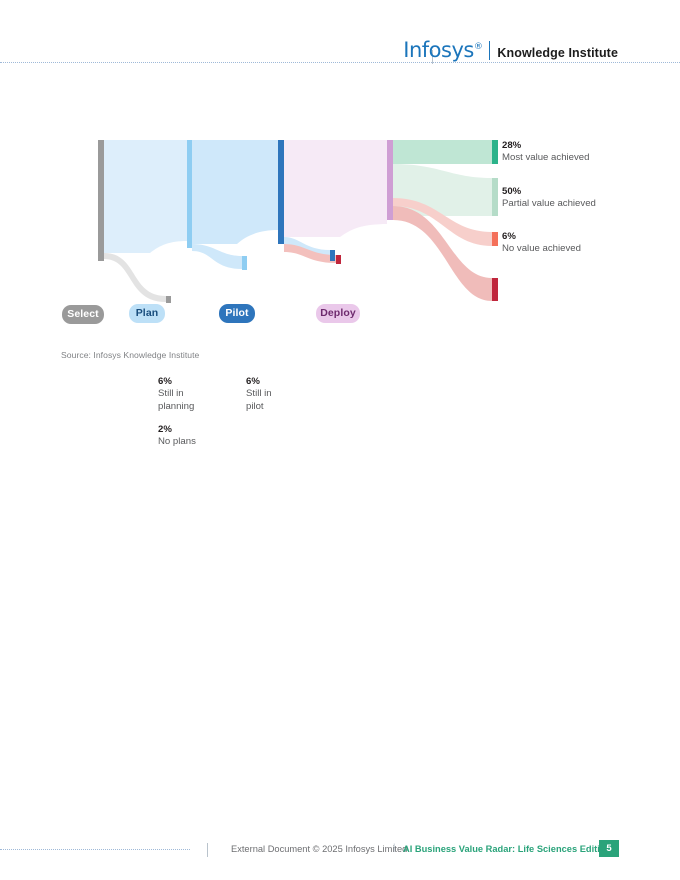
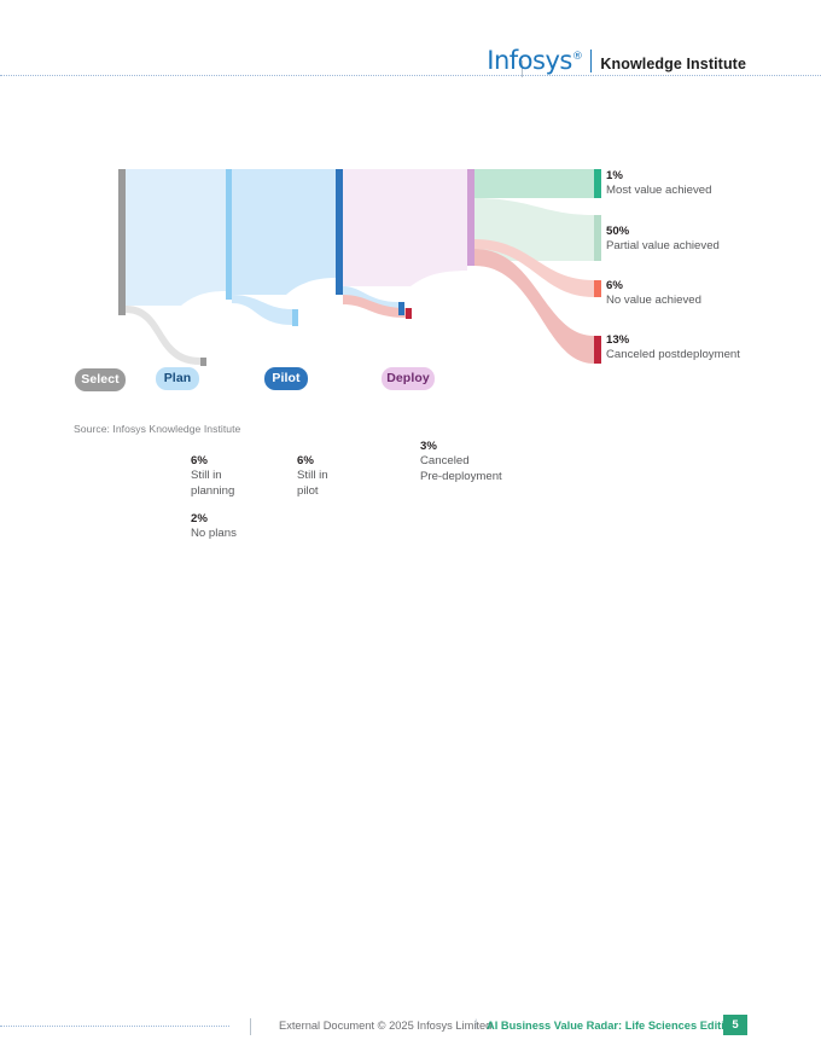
  Infosys®
  Knowledge Institute
  Select
  Plan
  Pilot
  Deploy
  6%
  Still in
  planning
  2%
  No plans
  6%
  Still in
  pilot
+ 3%
+ Canceled
+ Pre-deployment
- 28%
+ 1%
  Most value achieved
  50%
  Partial value achieved
  6%
  No value achieved
+ 13%
+ Canceled postdeployment
  Source: Infosys Knowledge Institute
  External Document © 2025 Infosys Limited
  |
  AI Business Value Radar: Life Sciences Edit
  5
